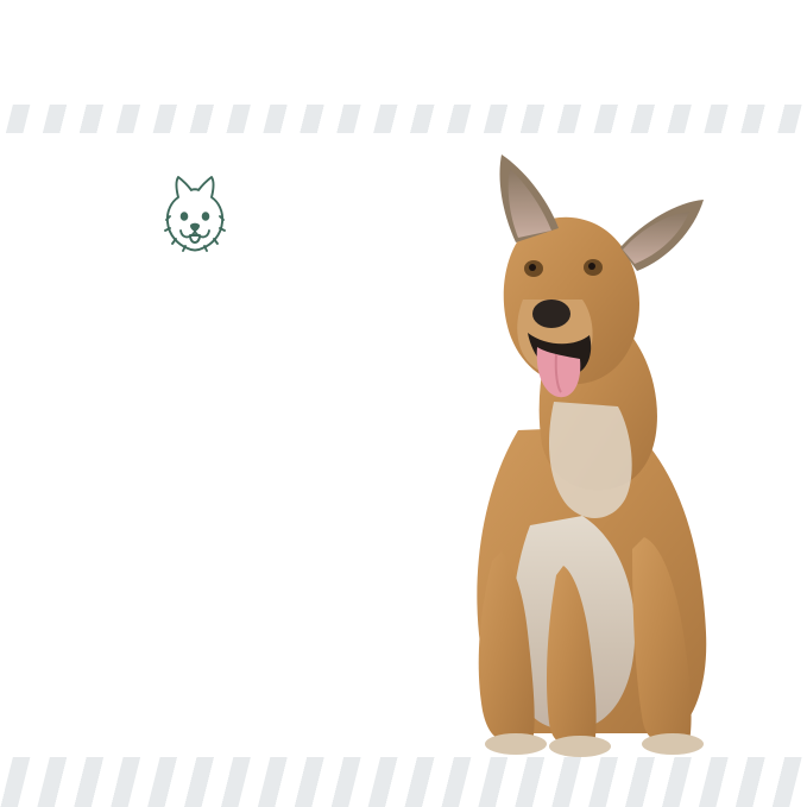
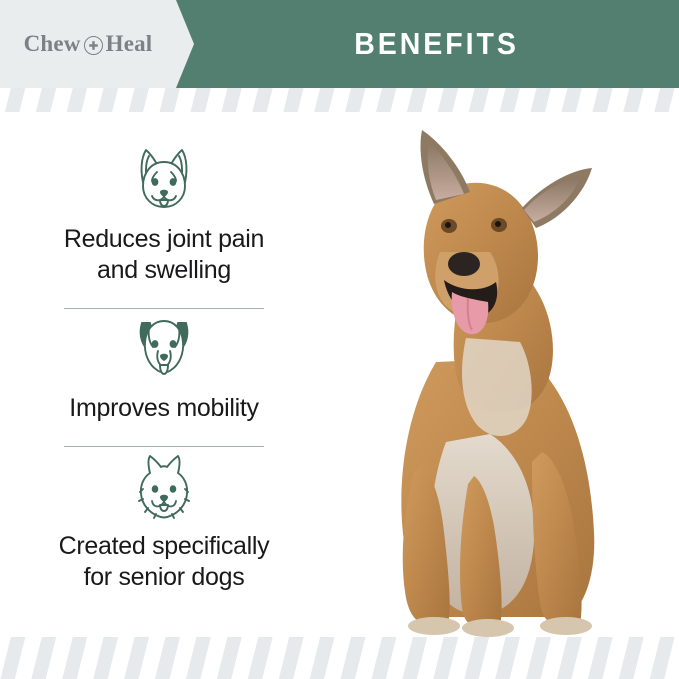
+ Chew
+ Heal
+ BENEFITS
+ Reduces joint pain
+ and swelling
+ Improves mobility
+ Created specifically
+ for senior dogs
